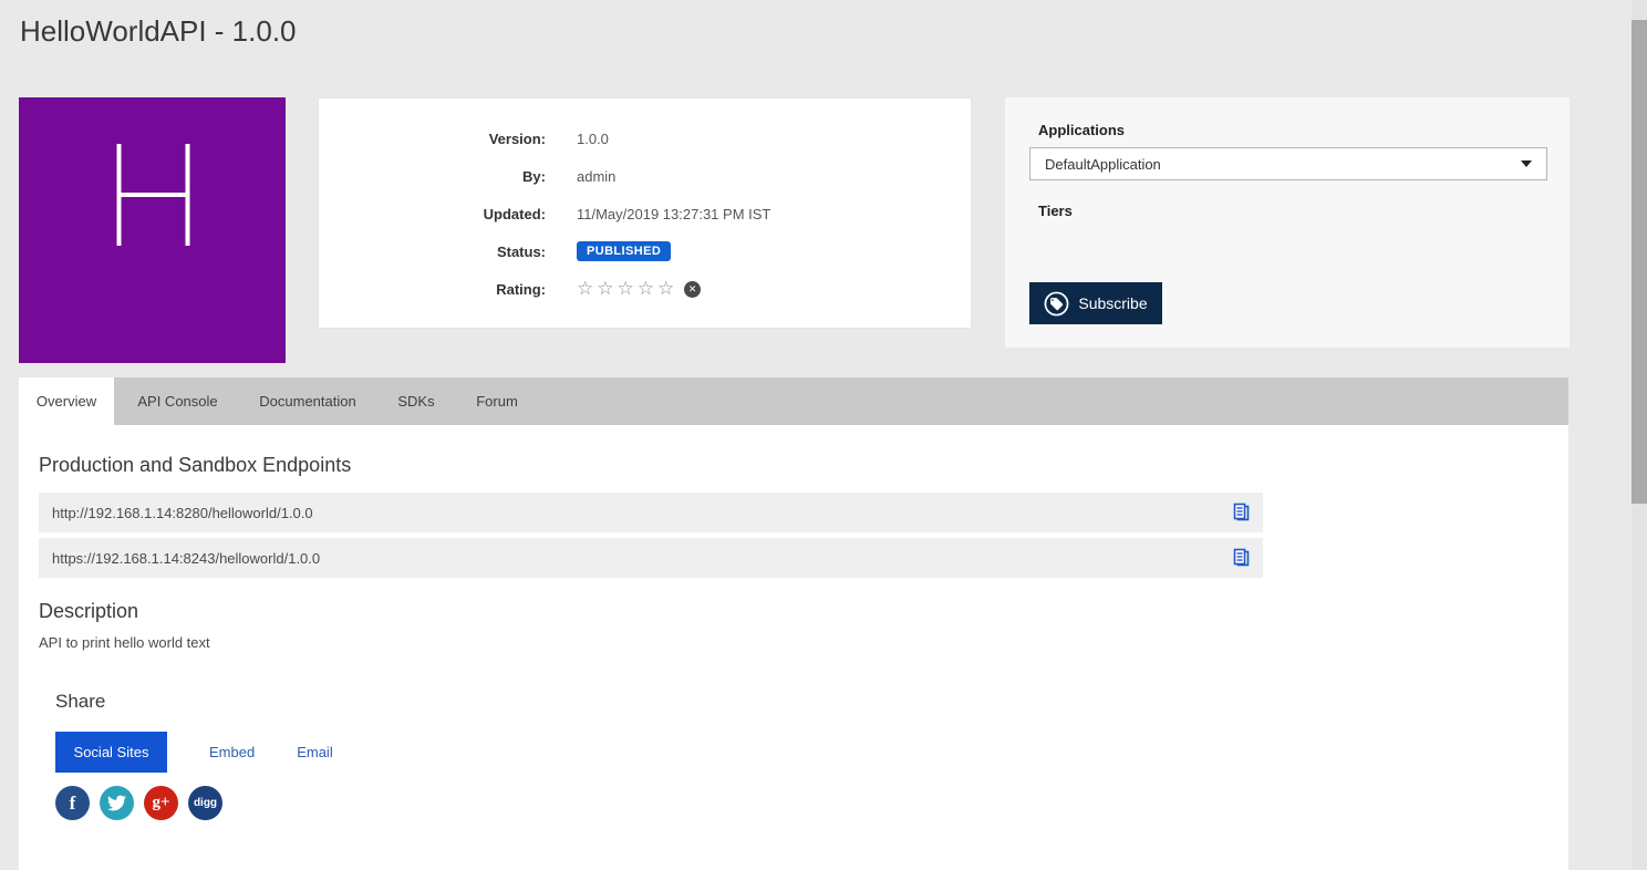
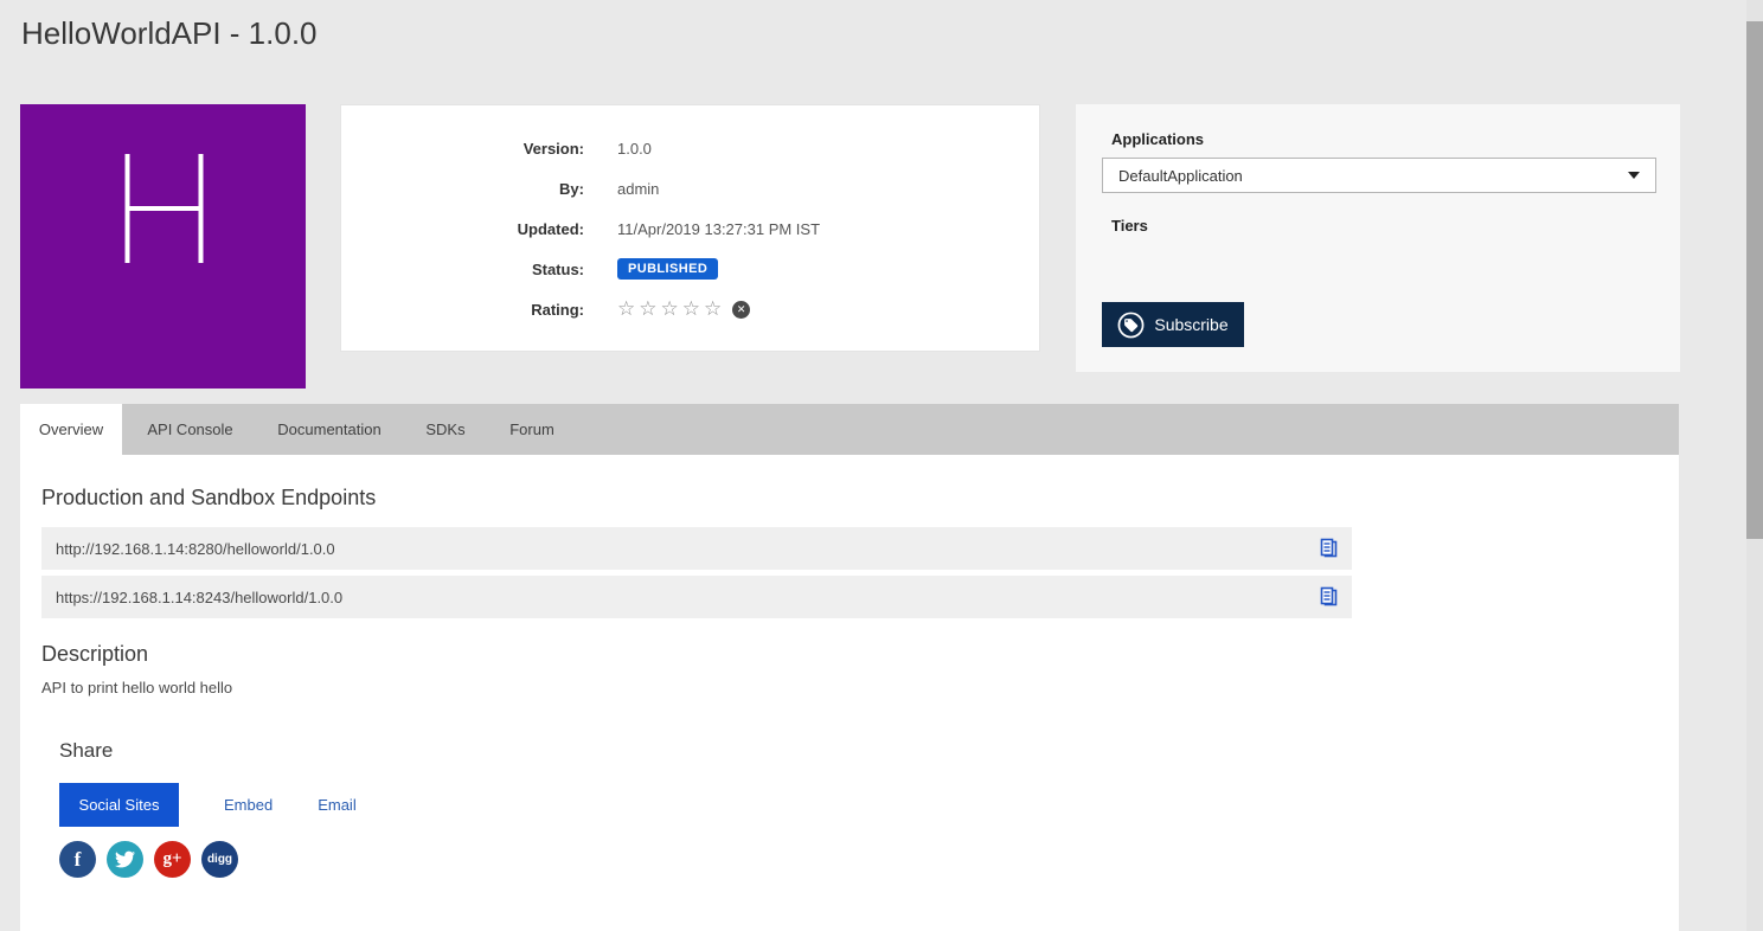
  HelloWorldAPI - 1.0.0
  Version:
  1.0.0
  By:
  admin
  Updated:
- 11/May/2019 13:27:31 PM IST
+ 11/Apr/2019 13:27:31 PM IST
  Status:
  PUBLISHED
  Rating:
  ☆☆☆☆☆
  ✕
  Applications
  DefaultApplication
  Tiers
  Subscribe
  Overview
  API Console
  Documentation
  SDKs
  Forum
  Production and Sandbox Endpoints
  http://192.168.1.14:8280/helloworld/1.0.0
  https://192.168.1.14:8243/helloworld/1.0.0
  Description
- API to print hello world text
+ API to print hello world hello
  Share
  Social Sites
  Embed
  Email
  f
  g+
  digg
